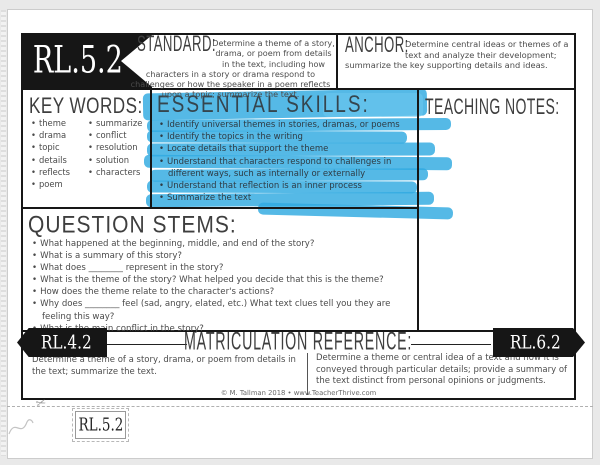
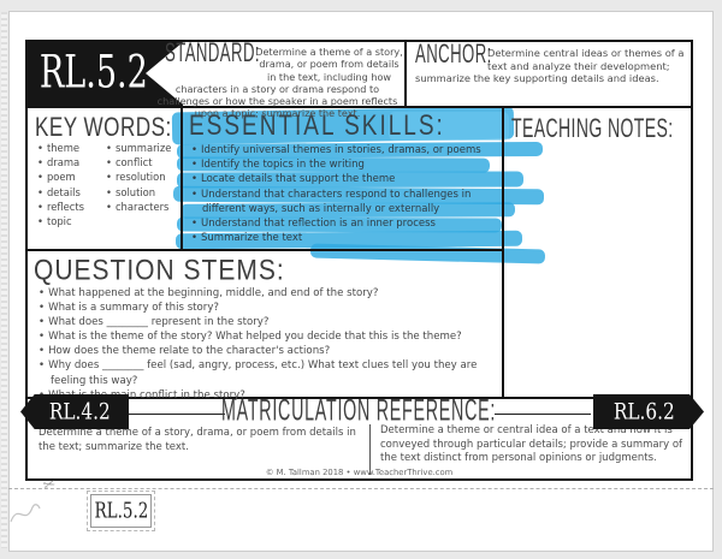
  RL.5.2
  STANDARD:
  Determine a theme of a story, drama, or poem from details in the text, including how characters in a story or drama respond to challenges or how the speaker in a poem reflects upon a topic; summarize the text.
  ANCHOR:
  Determine central ideas or themes of a text and analyze their development; summarize the key supporting details and ideas.
  KEY WORDS:
  theme
  drama
- topic
+ poem
  details
  reflects
- poem
+ topic
  summarize
  conflict
  resolution
  solution
  characters
  ESSENTIAL SKILLS:
  Identify universal themes in stories, dramas, or poems
  Identify the topics in the writing
  Locate details that support the theme
  Understand that characters respond to challenges in different ways, such as internally or externally
  Understand that reflection is an inner process
  Summarize the text
  TEACHING NOTES:
  QUESTION STEMS:
  What happened at the beginning, middle, and end of the story?
  What is a summary of this story?
  What does ________ represent in the story?
  What is the theme of the story? What helped you decide that this is the theme?
  How does the theme relate to the character's actions?
- Why does ________ feel (sad, angry, elated, etc.) What text clues tell you they are feeling this way?
+ Why does ________ feel (sad, angry, process, etc.) What text clues tell you they are feeling this way?
  MATRICULATION REFERENCE:
  RL.4.2
  RL.6.2
  Determine a theme of a story, drama, or poem from details in the text; summarize the text.
  Determine a theme or central idea of a text and how it is conveyed through particular details; provide a summary of the text distinct from personal opinions or judgments.
  © M. Tallman 2018 • www.TeacherThrive.com
  RL.5.2
